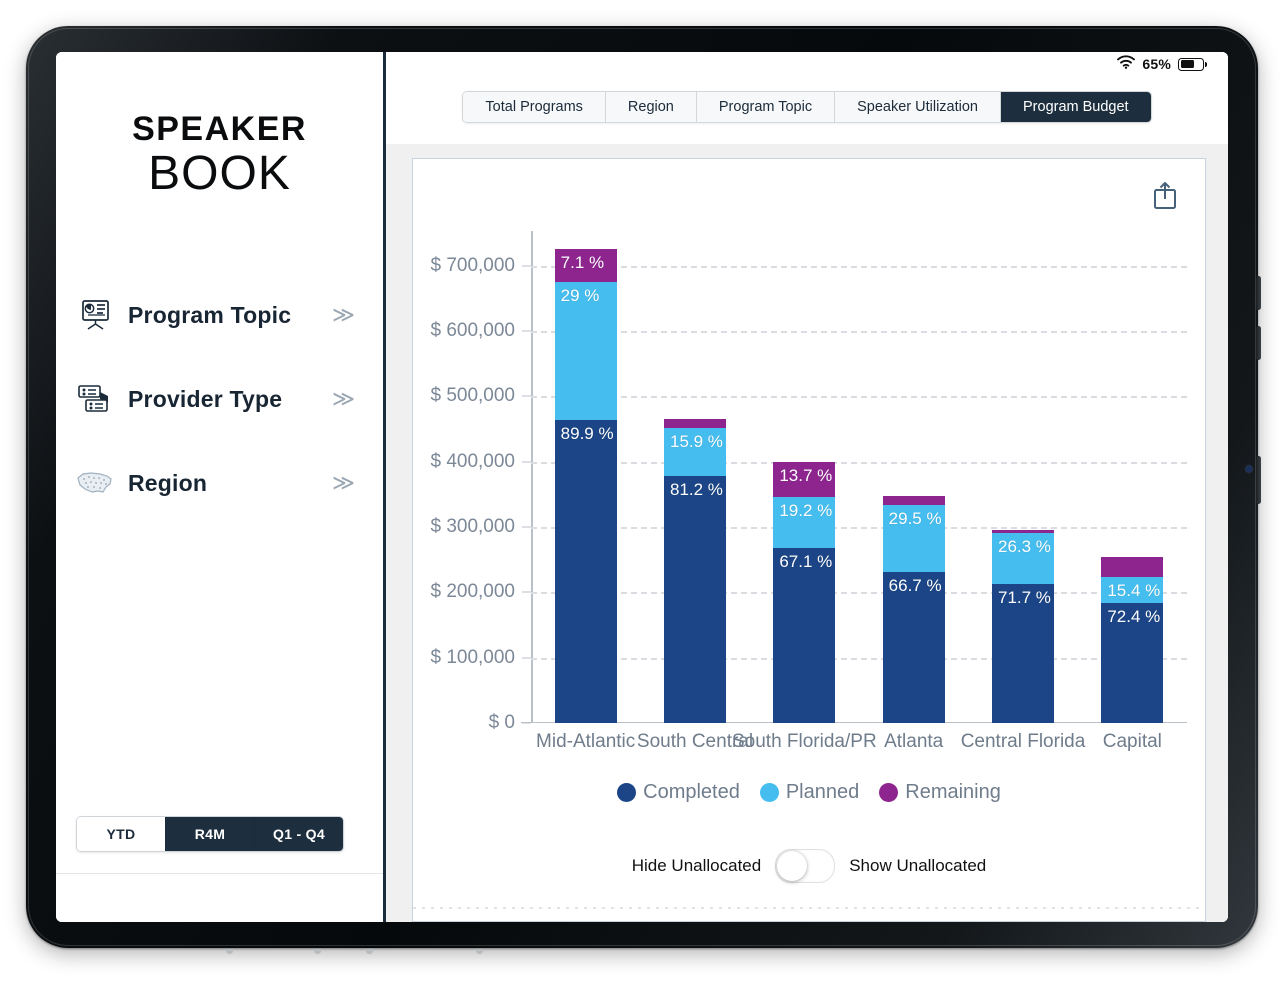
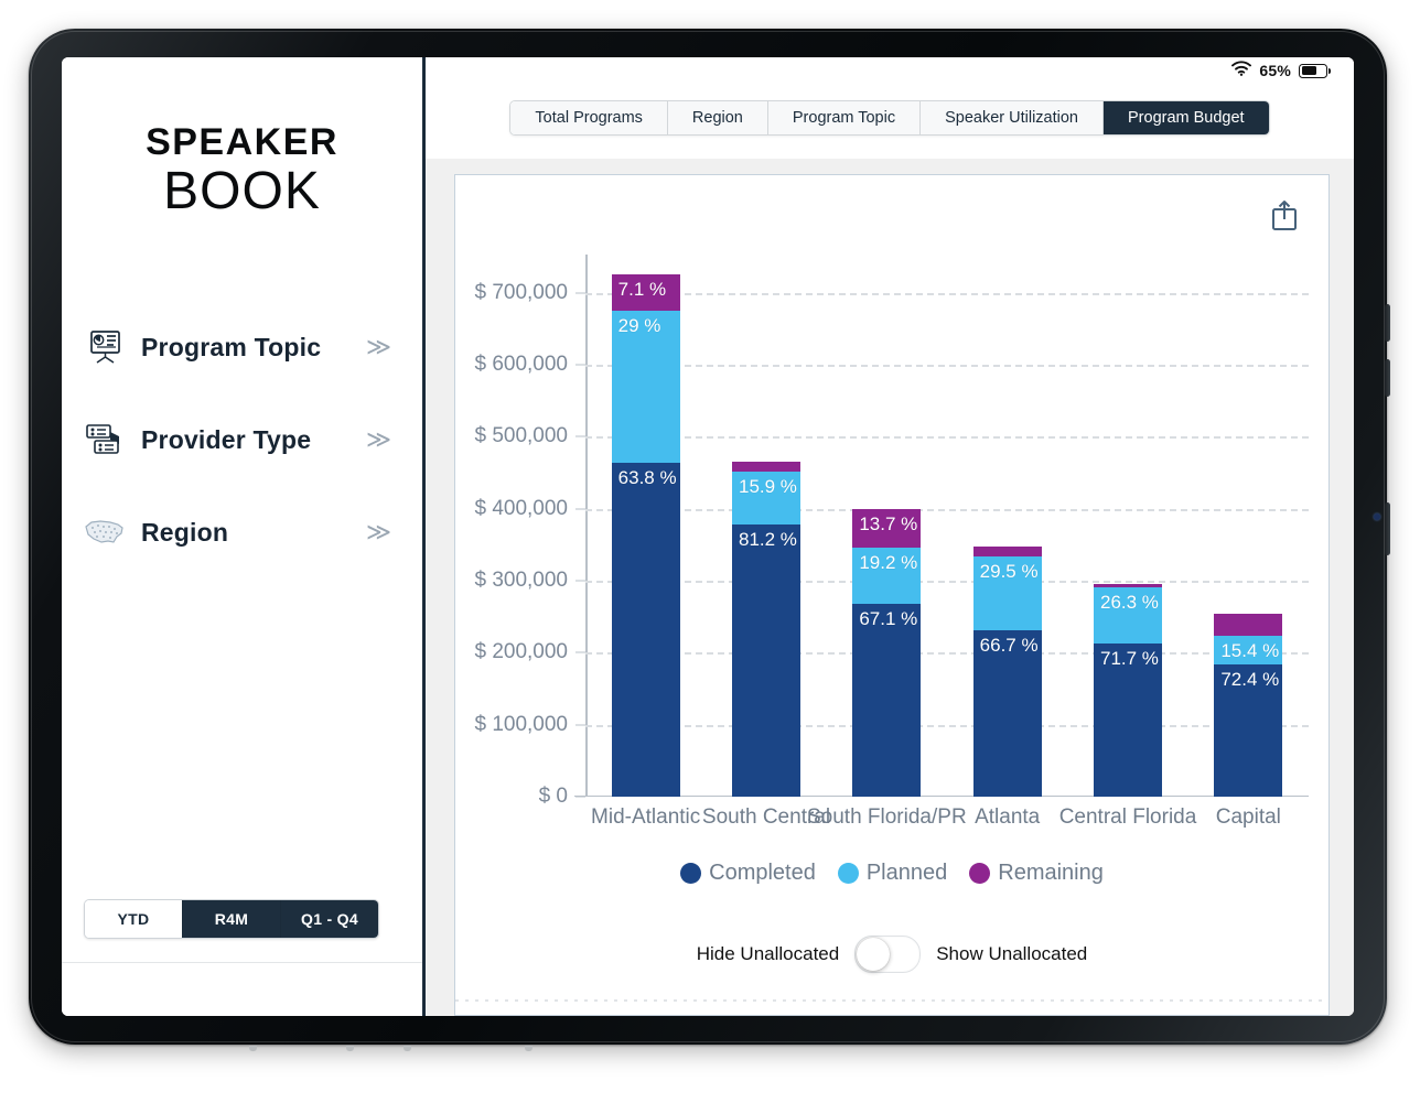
  SPEAKER
  BOOK
  Program Topic
  ≫
  Provider Type
  ≫
  Region
  ≫
  YTD
  R4M
  Q1 - Q4
  65%
  Total Programs
  Region
  Program Topic
  Speaker Utilization
  Program Budget
  $ 0
  $ 100,000
  $ 200,000
  $ 300,000
  $ 400,000
  $ 500,000
  $ 600,000
  $ 700,000
  7.1 %
  29 %
- 89.9 %
+ 63.8 %
  Mid-Atlantic
  15.9 %
  81.2 %
  South Central
  13.7 %
  19.2 %
  67.1 %
  South Florida/PR
  29.5 %
  66.7 %
  Atlanta
  26.3 %
  71.7 %
  Central Florida
  15.4 %
  72.4 %
  Capital
  Completed
  Planned
  Remaining
  Hide Unallocated
  Show Unallocated
